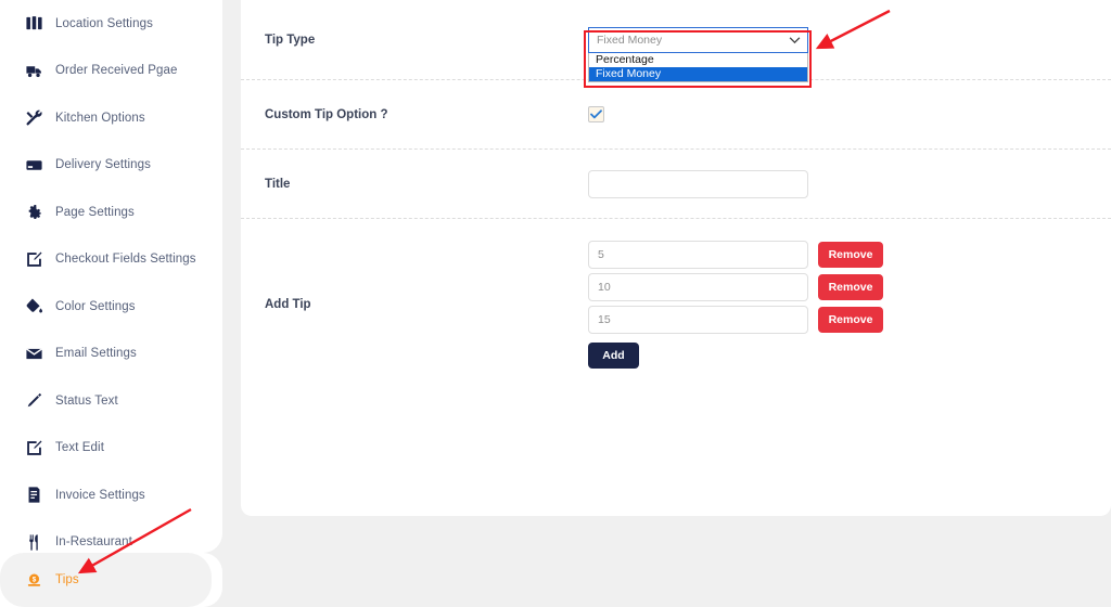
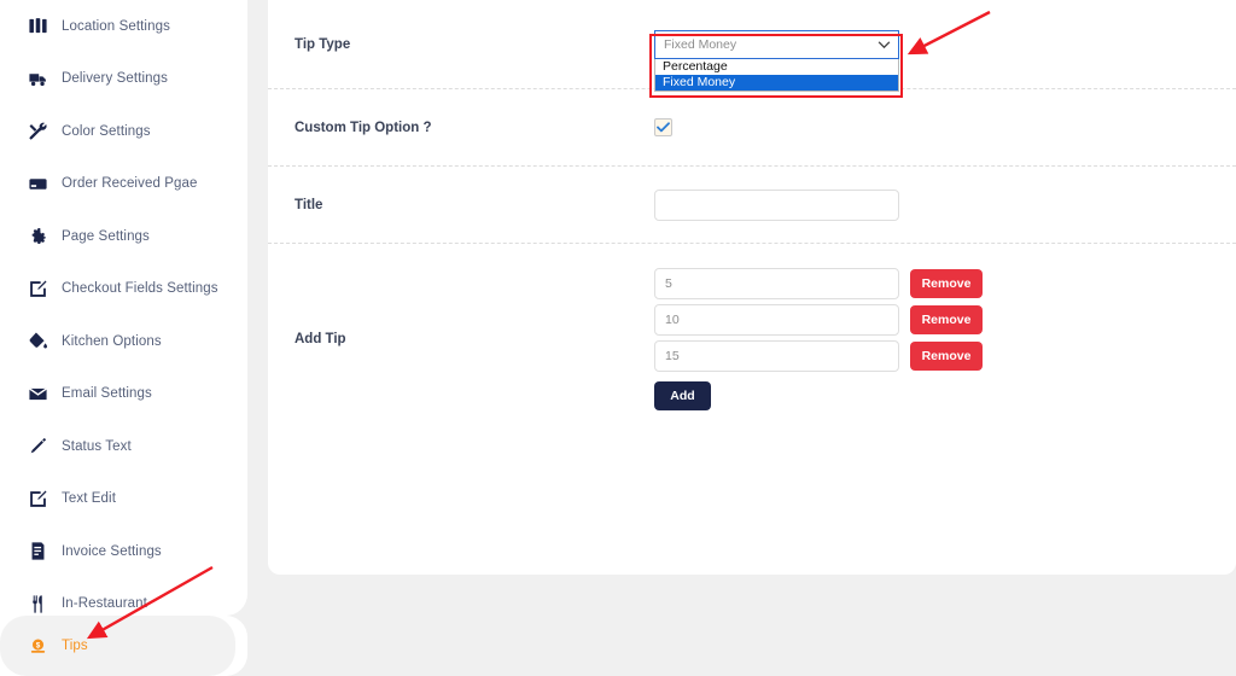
  Location Settings
- Order Received Pgae
+ Delivery Settings
- Kitchen Options
+ Color Settings
- Delivery Settings
+ Order Received Pgae
  Page Settings
  Checkout Fields Settings
- Color Settings
+ Kitchen Options
  Email Settings
  Status Text
  Text Edit
  Invoice Settings
  In-Restaurant
  Tips
  Tip Type
  Fixed Money
  Percentage
  Fixed Money
  Custom Tip Option ?
  Title
  Add Tip
  5
  Remove
  10
  Remove
  15
  Remove
  Add
